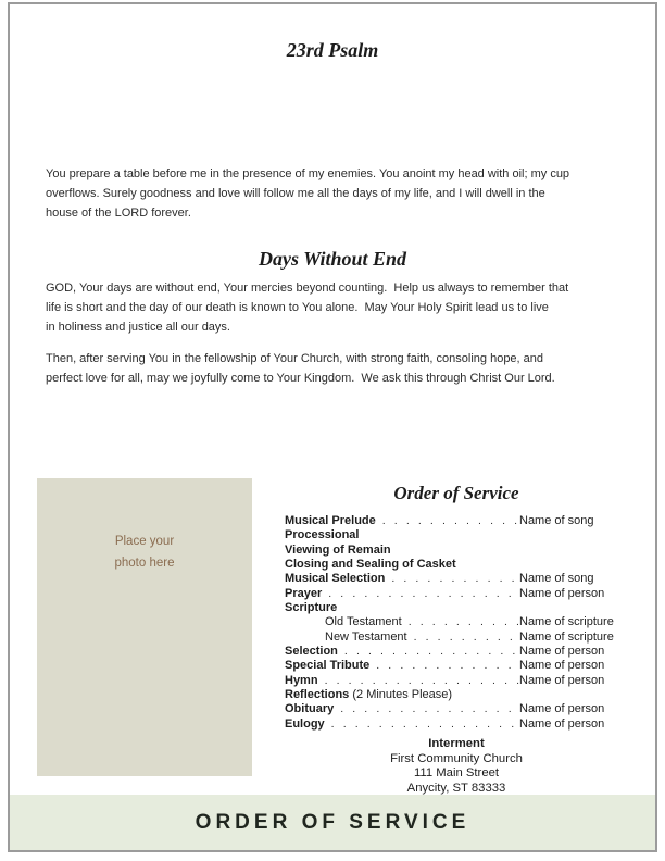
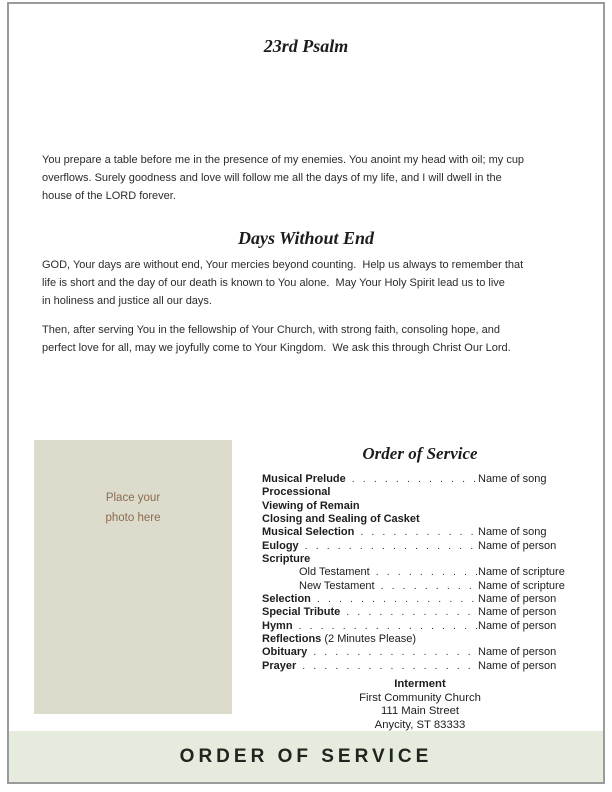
  23rd Psalm
  You prepare a table before me in the presence of my enemies. You anoint my head with oil; my cup
  overflows. Surely goodness and love will follow me all the days of my life, and I will dwell in the
  house of the LORD forever.
  Days Without End
  GOD, Your days are without end, Your mercies beyond counting. Help us always to remember that
  life is short and the day of our death is known to You alone. May Your Holy Spirit lead us to live
  in holiness and justice all our days.
  Then, after serving You in the fellowship of Your Church, with strong faith, consoling hope, and
  perfect love for all, may we joyfully come to Your Kingdom. We ask this through Christ Our Lord.
  Place your
  photo here
  Order of Service
  Musical Prelude
  Name of song
  Processional
  Viewing of Remain
  Closing and Sealing of Casket
  Musical Selection
  Name of song
- Prayer
+ Eulogy
  Name of person
  Scripture
  Old Testament
  Name of scripture
  New Testament
  Name of scripture
  Selection
  Name of person
  Special Tribute
  Name of person
  Hymn
  Name of person
  Reflections
  (2 Minutes Please)
  Obituary
  Name of person
- Eulogy
+ Prayer
  Name of person
  Interment
  First Community Church
  111 Main Street
  Anycity, ST 83333
  ORDER OF SERVICE
